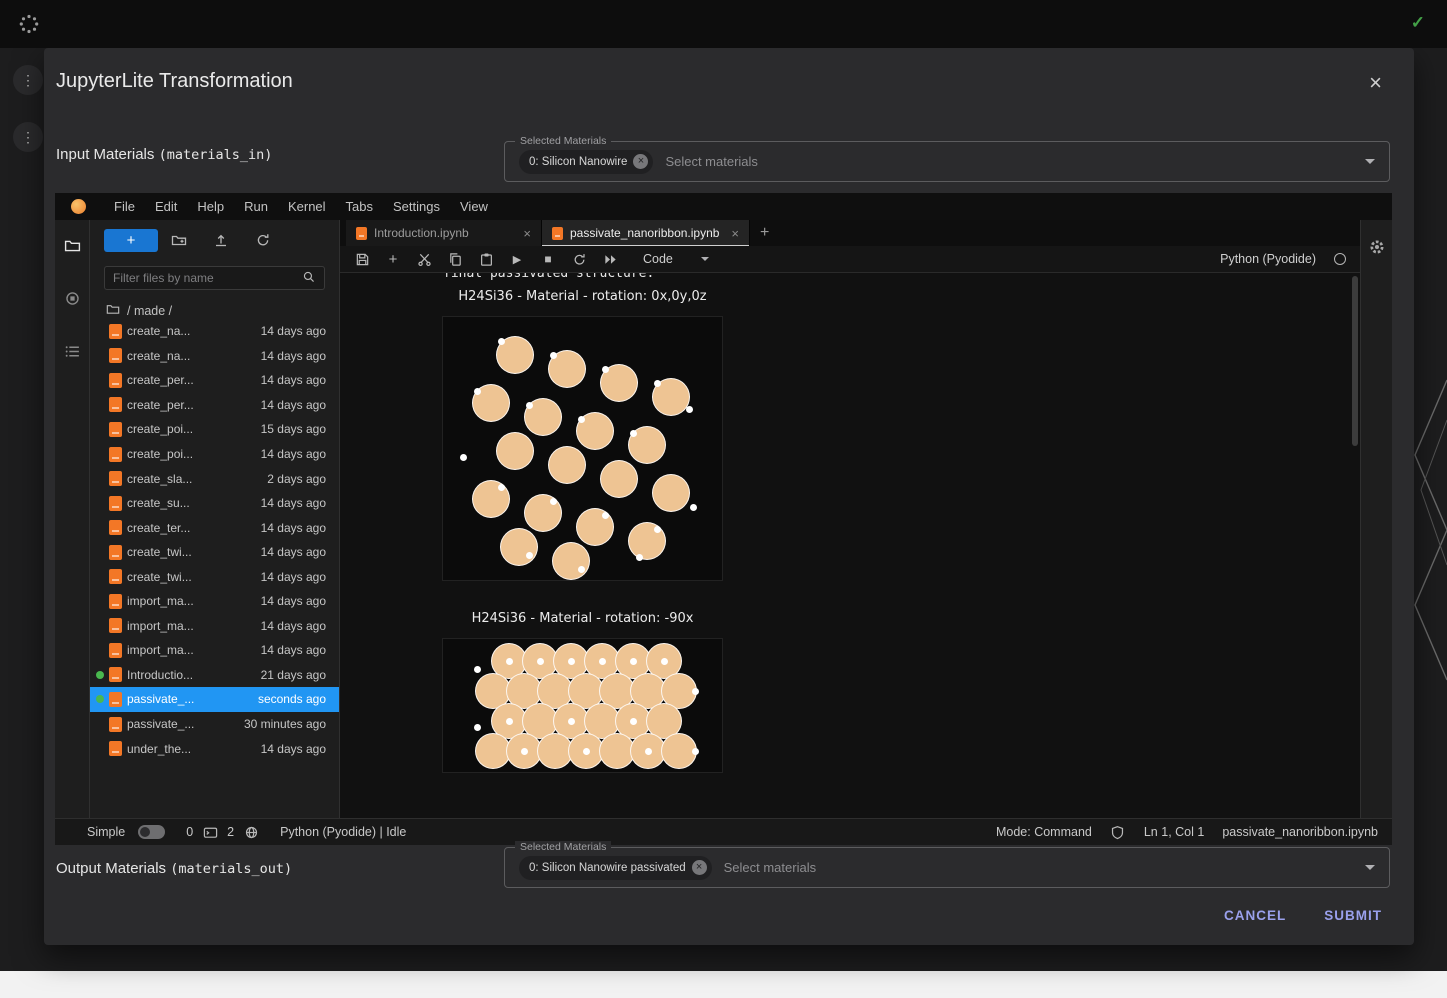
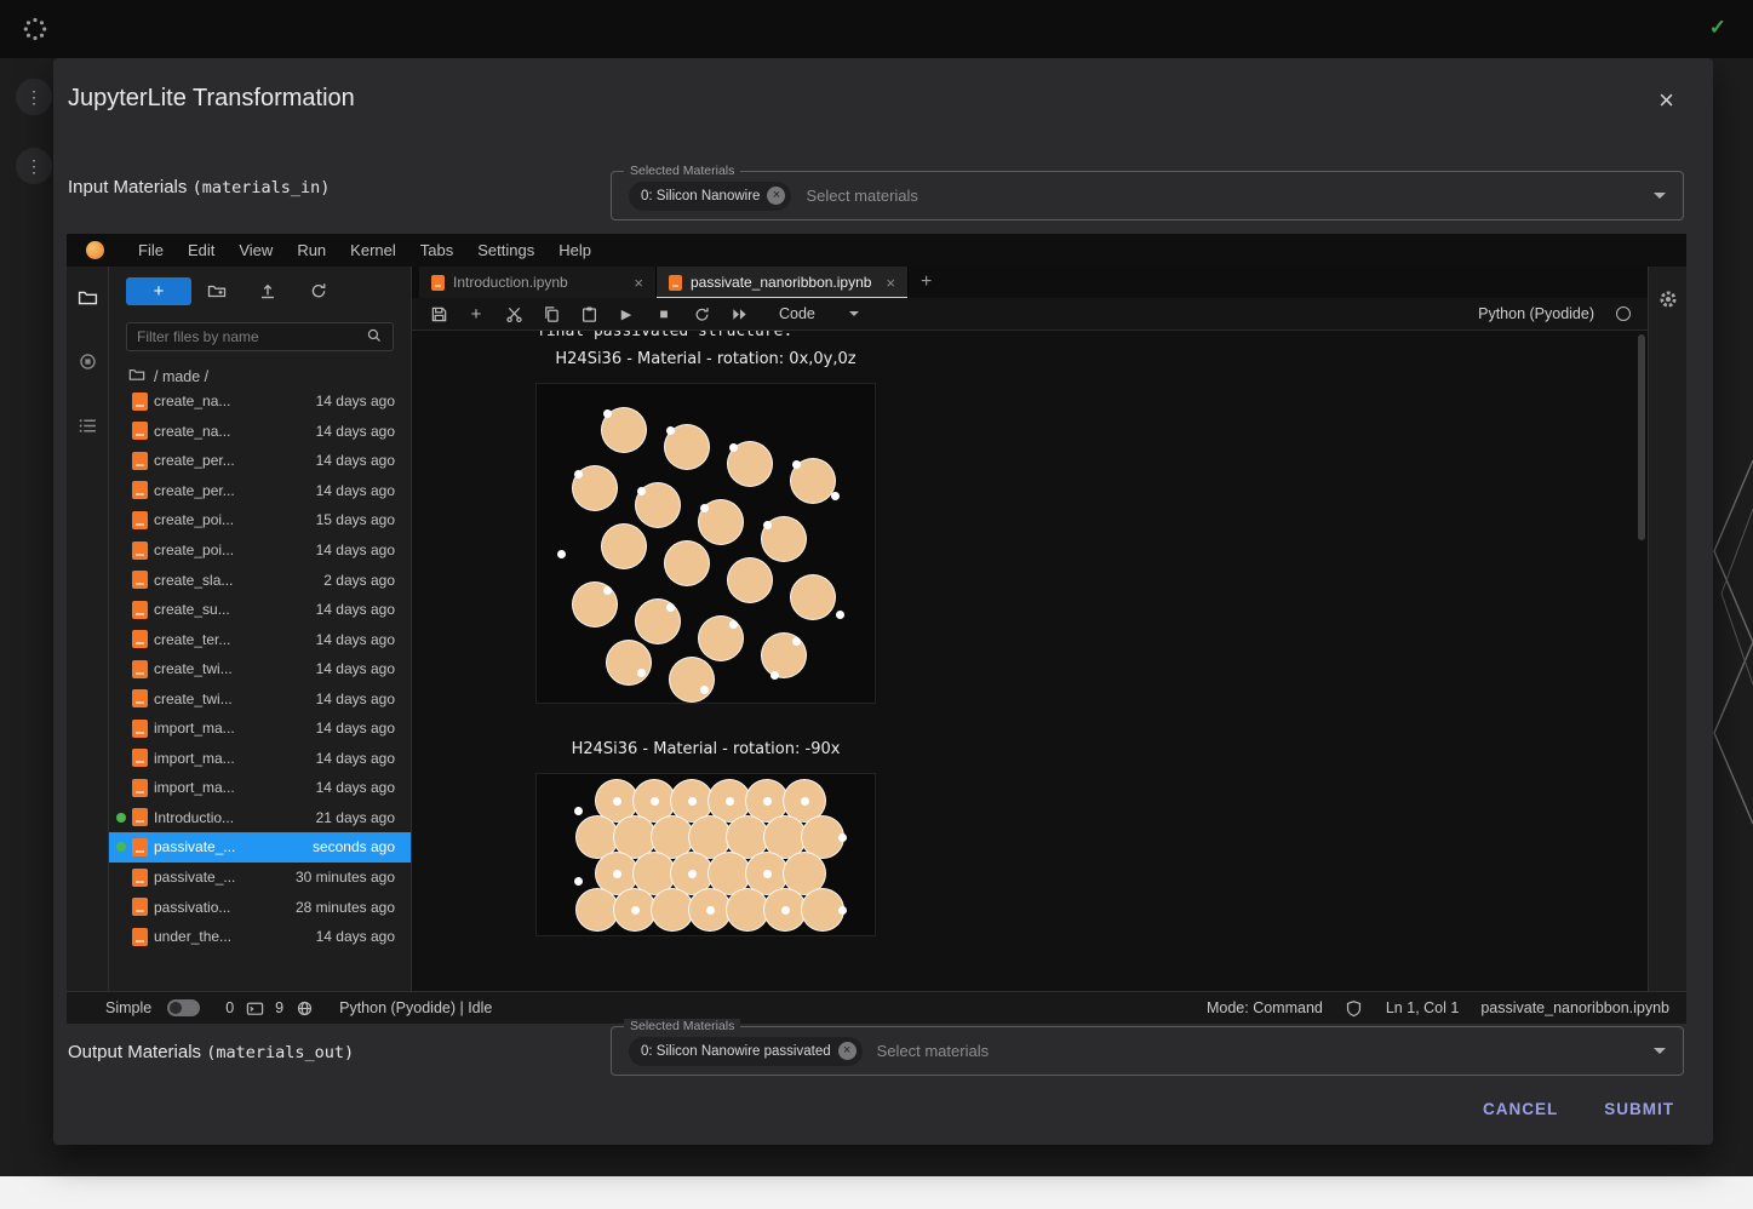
  ✓
  ⋮
  ⋮
  JupyterLite Transformation
  ×
  Input Materials (materials_in)
  Selected Materials
  0: Silicon Nanowire
  ×
  Select materials
  File
  Edit
- Help
+ View
  Run
  Kernel
  Tabs
  Settings
- View
+ Help
  +
  Filter files by name
  / made /
  create_na...
  14 days ago
  create_na...
  14 days ago
  create_per...
  14 days ago
  create_per...
  14 days ago
  create_poi...
  15 days ago
  create_poi...
  14 days ago
  create_sla...
  2 days ago
  create_su...
  14 days ago
  create_ter...
  14 days ago
  create_twi...
  14 days ago
  create_twi...
  14 days ago
  import_ma...
  14 days ago
  import_ma...
  14 days ago
  import_ma...
  14 days ago
  Introductio...
  21 days ago
  passivate_...
  seconds ago
  passivate_...
  30 minutes ago
+ passivatio...
+ 28 minutes ago
  under_the...
  14 days ago
  Introduction.ipynb
  ×
  passivate_nanoribbon.ipynb
  ×
  +
  +
  ▶
  ■
  Code
  Python (Pyodide)
  final passivated structure:
  H24Si36 - Material - rotation: 0x,0y,0z
  H24Si36 - Material - rotation: -90x
  Simple
  0
- 2
+ 9
  Python (Pyodide) | Idle
  Mode: Command
  Ln 1, Col 1
  passivate_nanoribbon.ipynb
  Output Materials (materials_out)
  Selected Materials
  0: Silicon Nanowire passivated
  ×
  Select materials
  CANCEL
  SUBMIT
